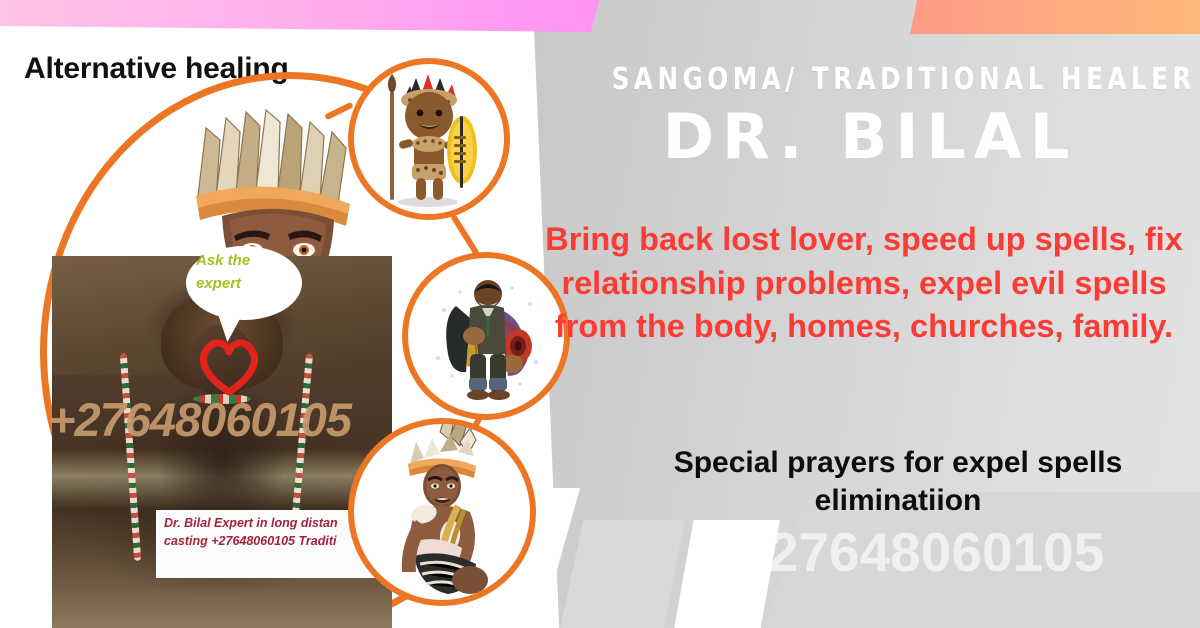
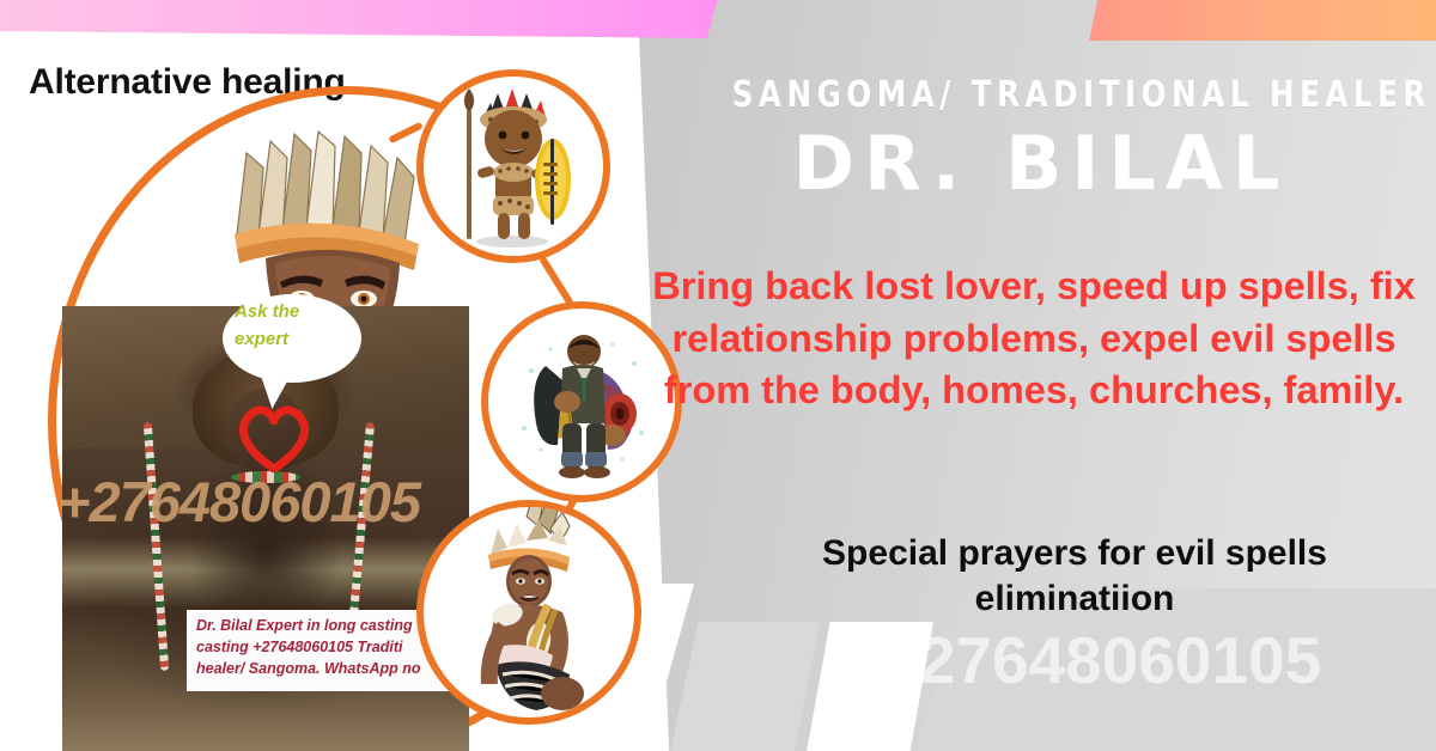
  Alternative healing
  Ask the expert
  +27648060105
- Dr. Bilal Expert in long distan
+ Dr. Bilal Expert in long casting
  casting +27648060105 Traditi
+ healer/ Sangoma. WhatsApp no
  SANGOMA/ TRADITIONAL HEALER
  DR. BILAL
  Bring back lost lover, speed up spells, fix relationship problems, expel evil spells from the body, homes, churches, family.
  +27648060105
- Special prayers for expel spells eliminatiion
+ Special prayers for evil spells eliminatiion
